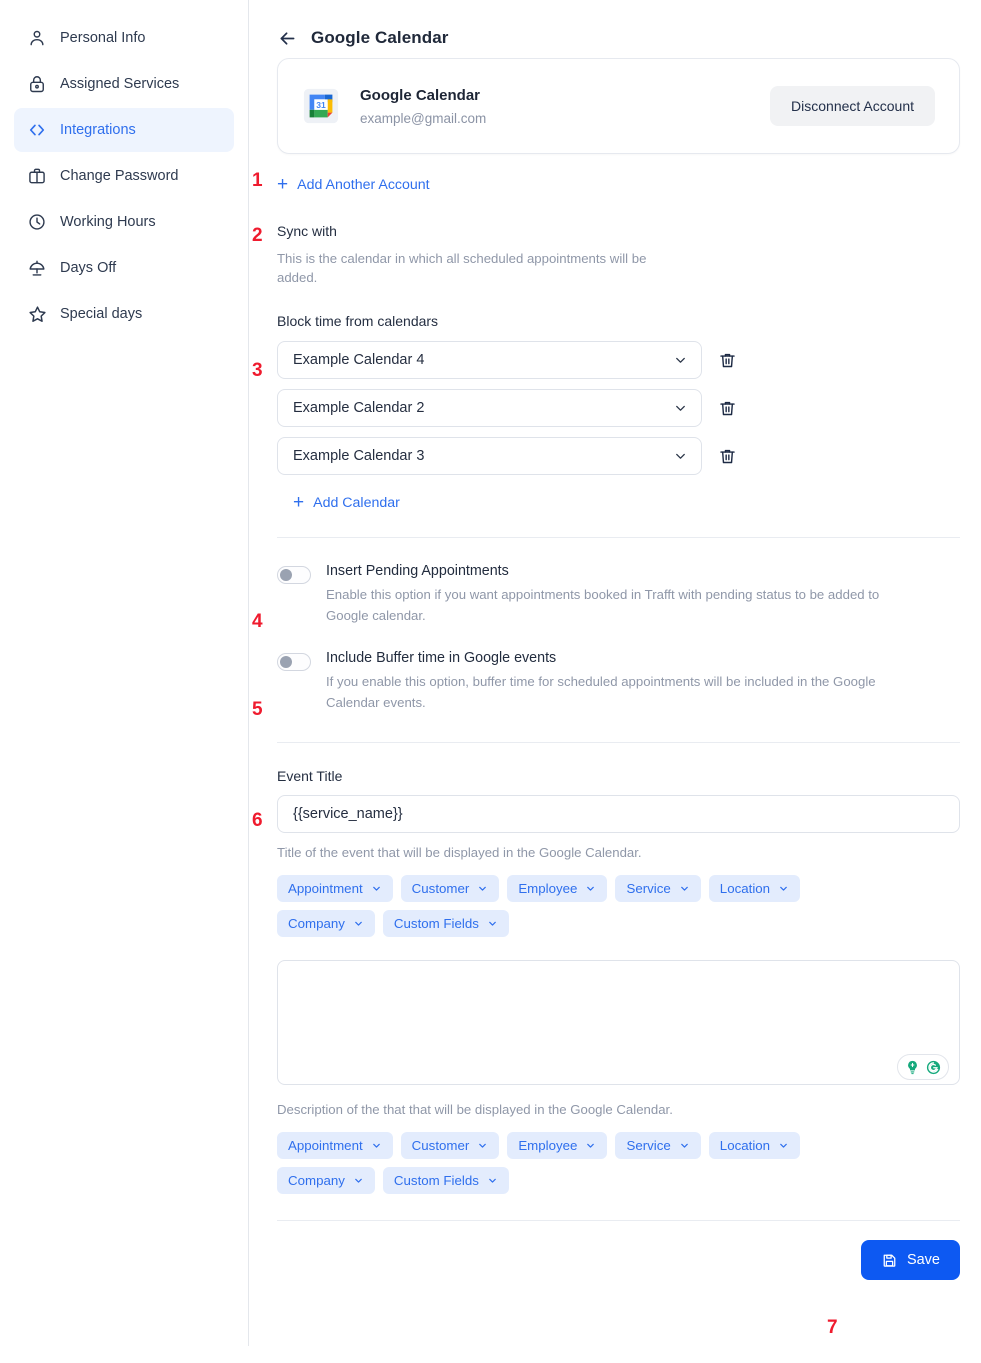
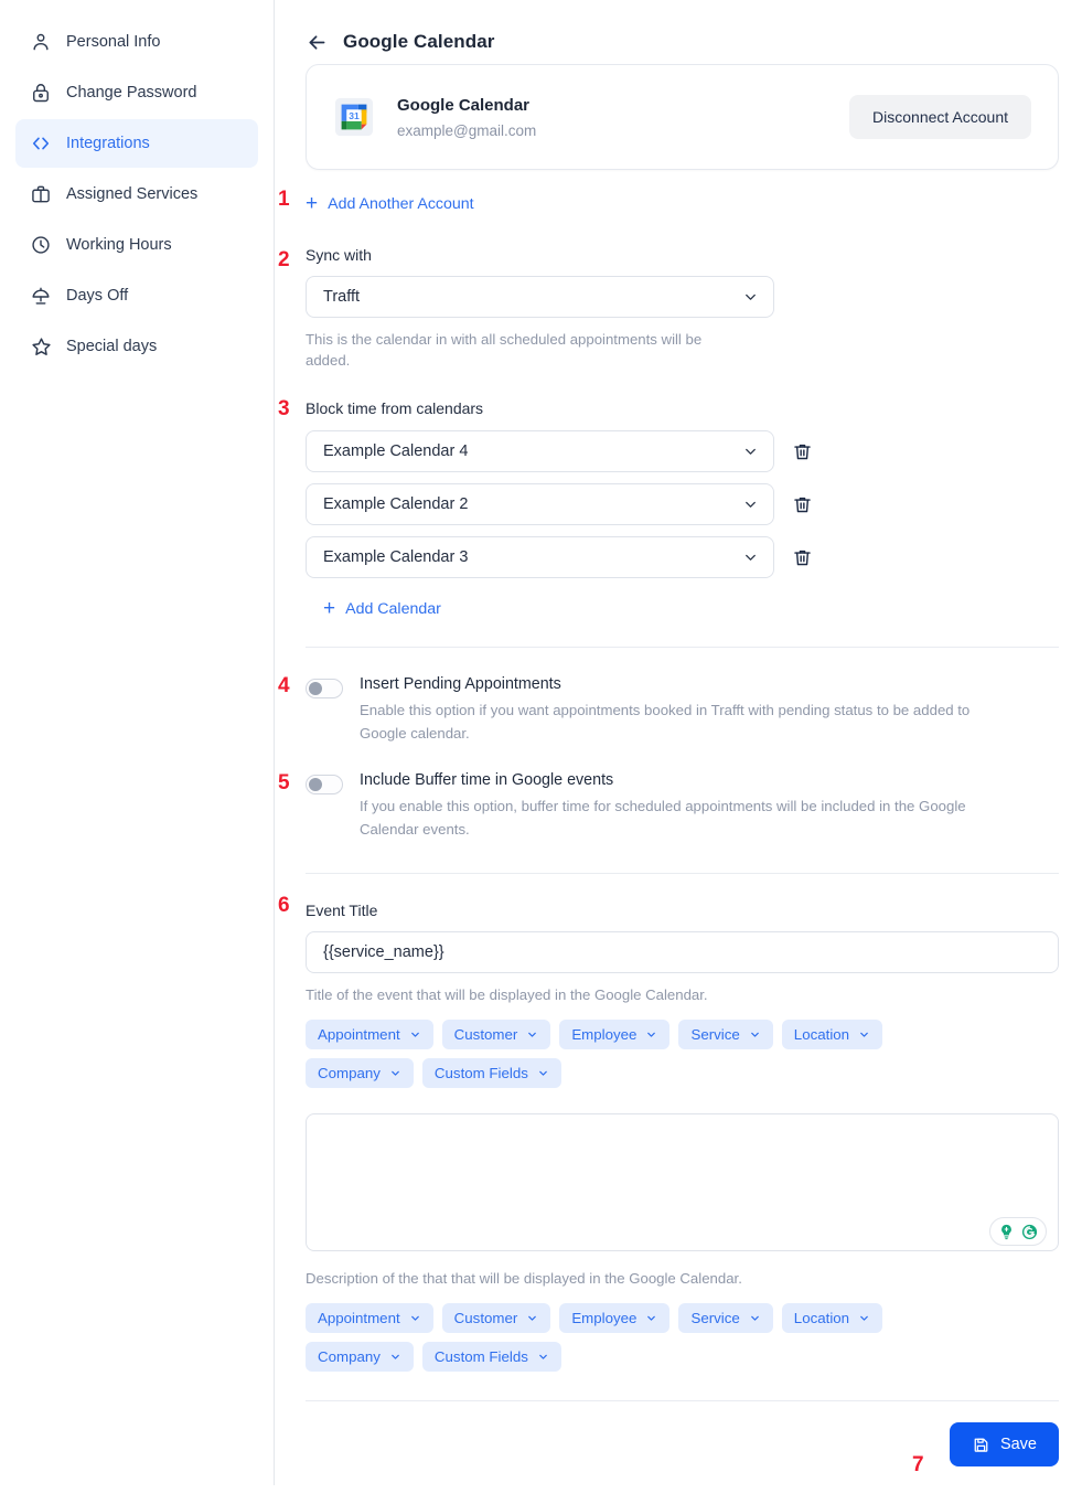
  Personal Info
- Assigned Services
+ Change Password
  Integrations
- Change Password
+ Assigned Services
  Working Hours
  Days Off
  Special days
  Google Calendar
  31
  Google Calendar
  example@gmail.com
  Disconnect Account
  +
  Add Another Account
  Sync with
+ Trafft
- This is the calendar in which all scheduled appointments will be added.
+ This is the calendar in with all scheduled appointments will be added.
  Block time from calendars
  Example Calendar 4
  Example Calendar 2
  Example Calendar 3
  +
  Add Calendar
  Insert Pending Appointments
  Enable this option if you want appointments booked in Trafft with pending status to be added to Google calendar.
  Include Buffer time in Google events
  If you enable this option, buffer time for scheduled appointments will be included in the Google Calendar events.
  Event Title
  {{service_name}}
  Title of the event that will be displayed in the Google Calendar.
  Appointment
  Customer
  Employee
  Service
  Location
  Company
  Custom Fields
  Description of the that that will be displayed in the Google Calendar.
  Appointment
  Customer
  Employee
  Service
  Location
  Company
  Custom Fields
  Save
  1
  2
  3
  4
  5
  6
  7
